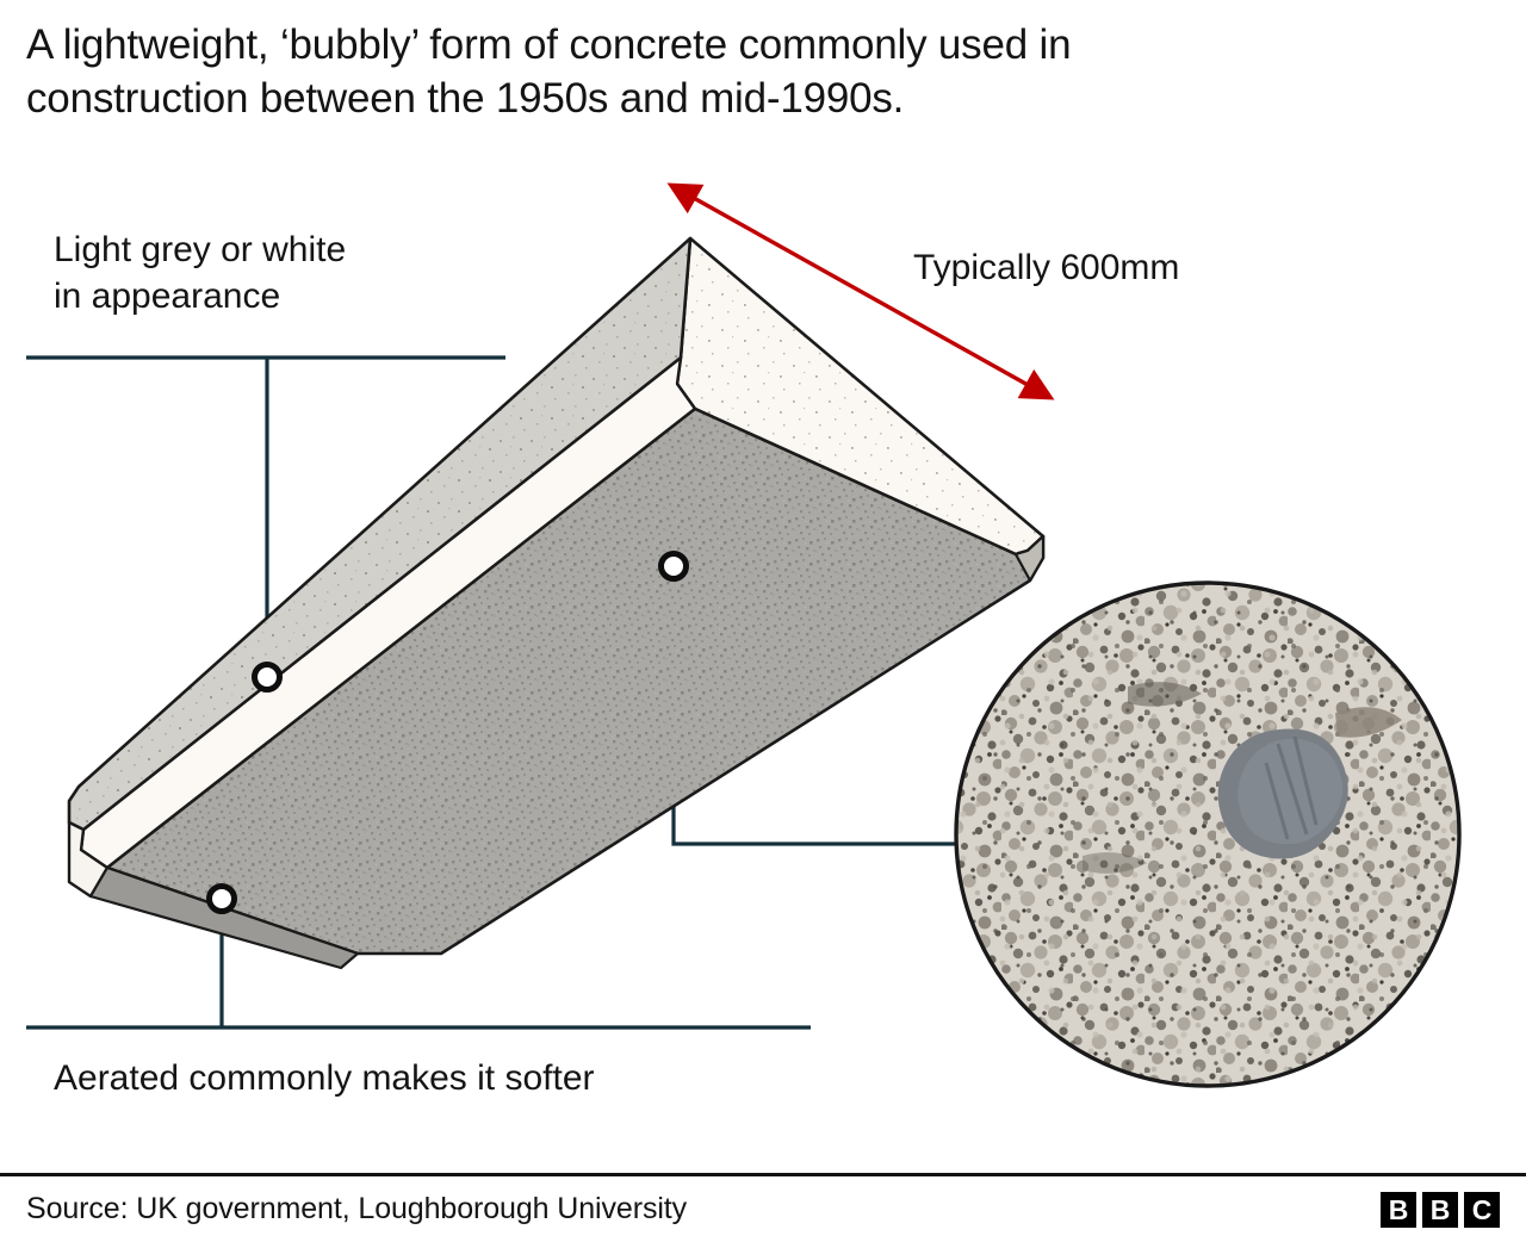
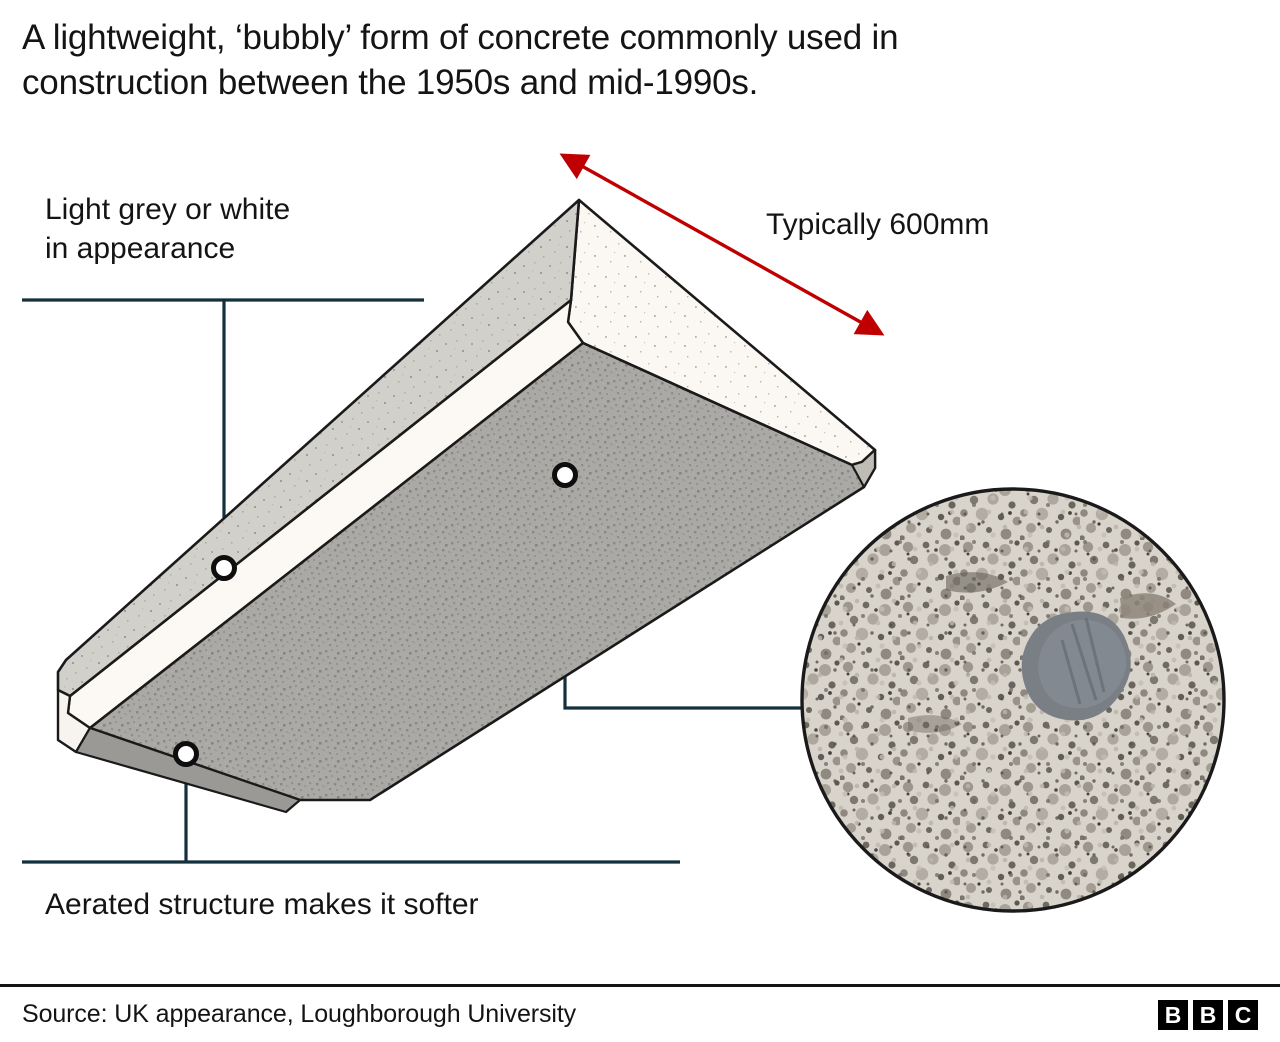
  A lightweight, ‘bubbly’ form of concrete commonly used in
  construction between the 1950s and mid-1990s.
  Light grey or white
  in appearance
  Typically 600mm
- Aerated commonly makes it softer
+ Aerated structure makes it softer
- Source: UK government, Loughborough University
+ Source: UK appearance, Loughborough University
  B
  B
  C
